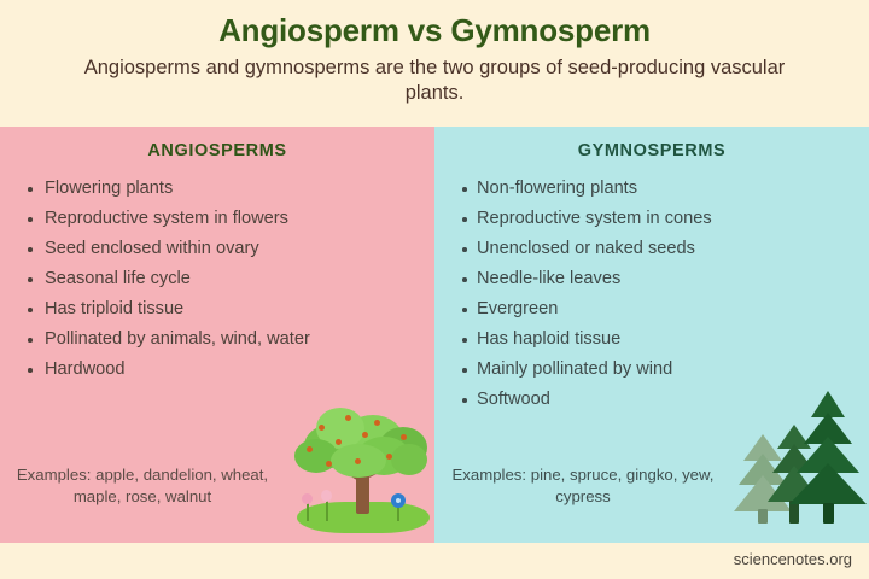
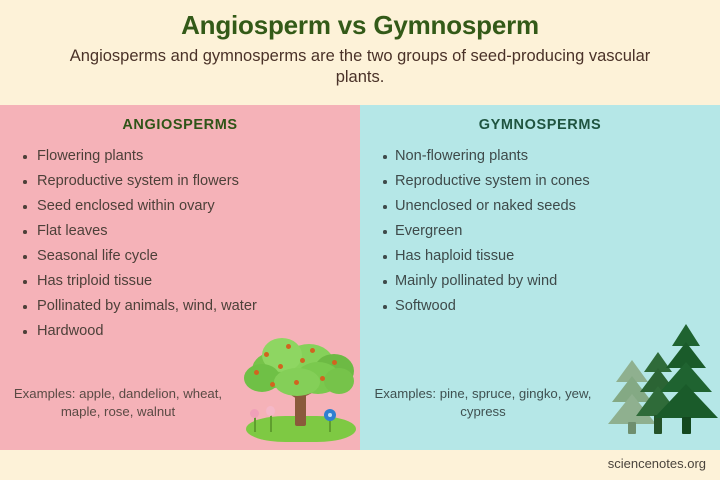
  Angiosperm vs Gymnosperm
  Angiosperms and gymnosperms are the two groups of seed-producing vascular plants.
  ANGIOSPERMS
  Flowering plants
  Reproductive system in flowers
  Seed enclosed within ovary
+ Flat leaves
  Seasonal life cycle
  Has triploid tissue
  Pollinated by animals, wind, water
  Hardwood
  Examples: apple, dandelion, wheat, maple, rose, walnut
  GYMNOSPERMS
  Non-flowering plants
  Reproductive system in cones
  Unenclosed or naked seeds
- Needle-like leaves
  Evergreen
  Has haploid tissue
  Mainly pollinated by wind
  Softwood
  Examples: pine, spruce, gingko, yew, cypress
  sciencenotes.org
